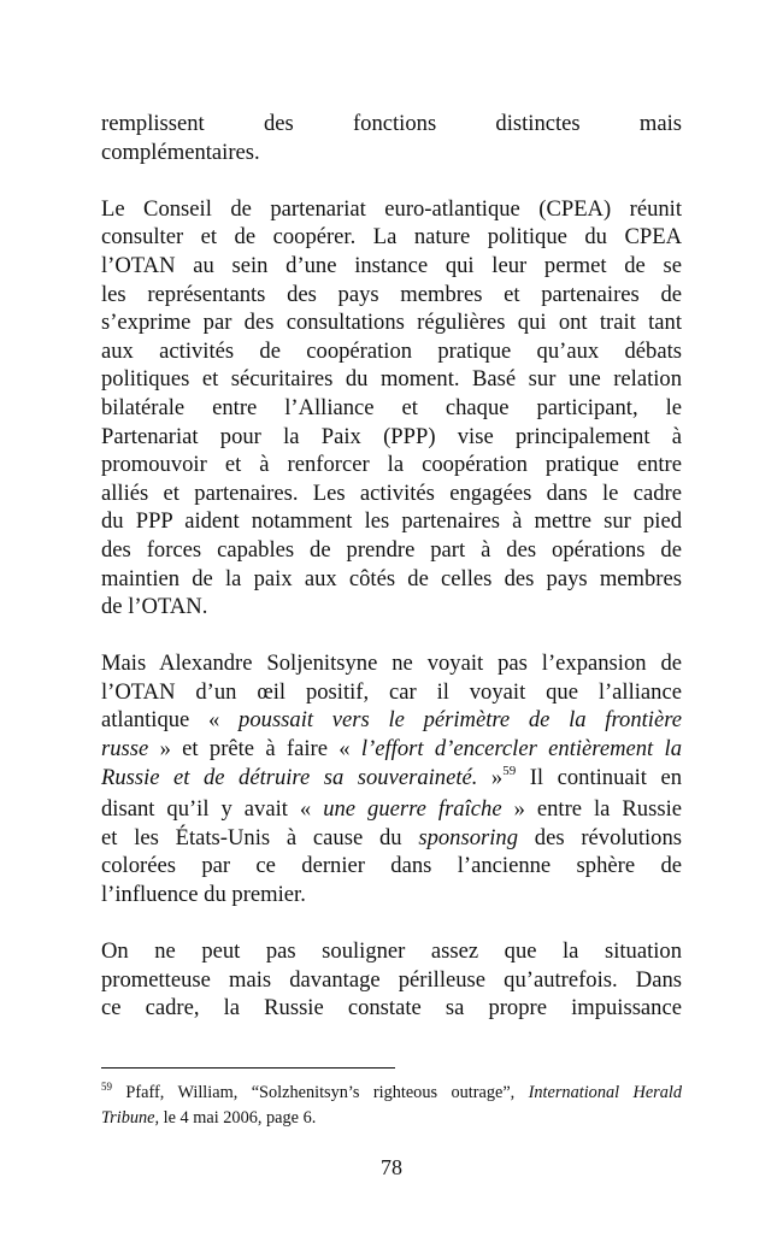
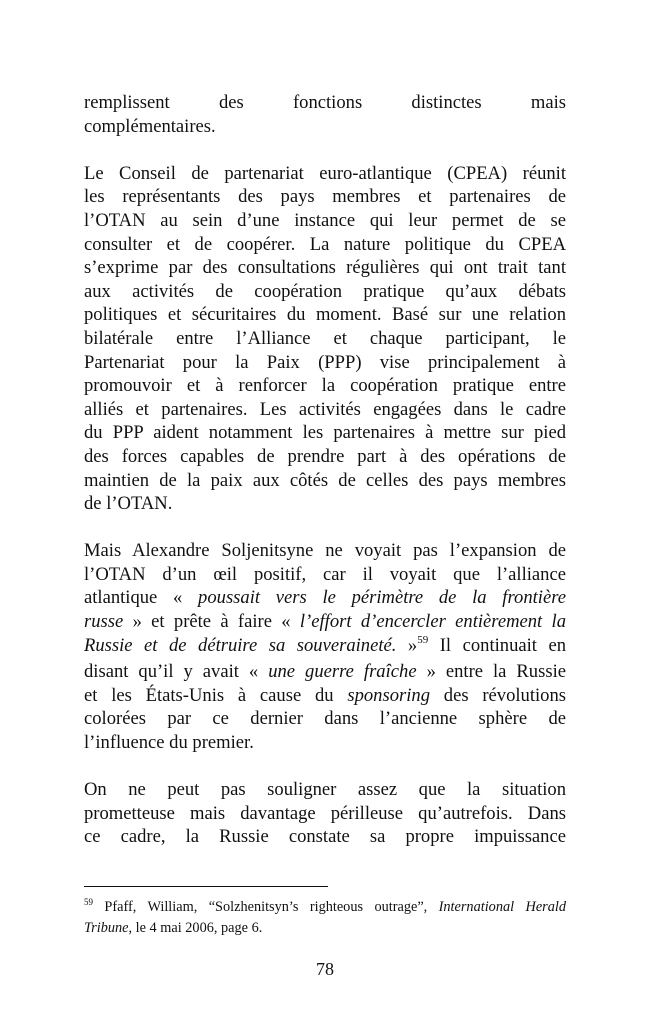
  remplissent des fonctions distinctes mais
  complémentaires.
  Le Conseil de partenariat euro-atlantique (CPEA) réunit
- consulter et de coopérer. La nature politique du CPEA
+ les représentants des pays membres et partenaires de
  l’OTAN au sein d’une instance qui leur permet de se
- les représentants des pays membres et partenaires de
+ consulter et de coopérer. La nature politique du CPEA
  s’exprime par des consultations régulières qui ont trait tant
  aux activités de coopération pratique qu’aux débats
  politiques et sécuritaires du moment. Basé sur une relation
  bilatérale entre l’Alliance et chaque participant, le
  Partenariat pour la Paix (PPP) vise principalement à
  promouvoir et à renforcer la coopération pratique entre
  alliés et partenaires. Les activités engagées dans le cadre
  du PPP aident notamment les partenaires à mettre sur pied
  des forces capables de prendre part à des opérations de
  maintien de la paix aux côtés de celles des pays membres
  de l’OTAN.
  Mais Alexandre Soljenitsyne ne voyait pas l’expansion de
  l’OTAN d’un œil positif, car il voyait que l’alliance
  atlantique « poussait vers le périmètre de la frontière
  russe » et prête à faire « l’effort d’encercler entièrement la
  Russie et de détruire sa souveraineté. »59 Il continuait en
  disant qu’il y avait « une guerre fraîche » entre la Russie
  et les États-Unis à cause du sponsoring des révolutions
  colorées par ce dernier dans l’ancienne sphère de
  l’influence du premier.
  On ne peut pas souligner assez que la situation
  prometteuse mais davantage périlleuse qu’autrefois. Dans
  ce cadre, la Russie constate sa propre impuissance
  59 Pfaff, William, “Solzhenitsyn’s righteous outrage”, International Herald
  Tribune, le 4 mai 2006, page 6.
  78
